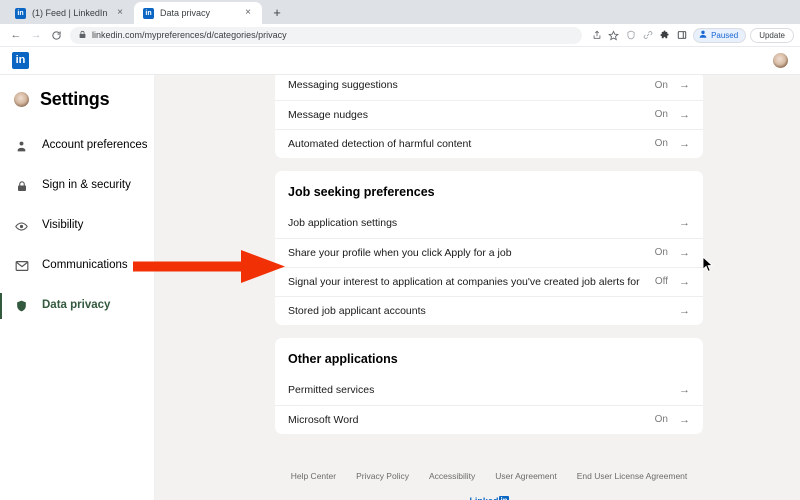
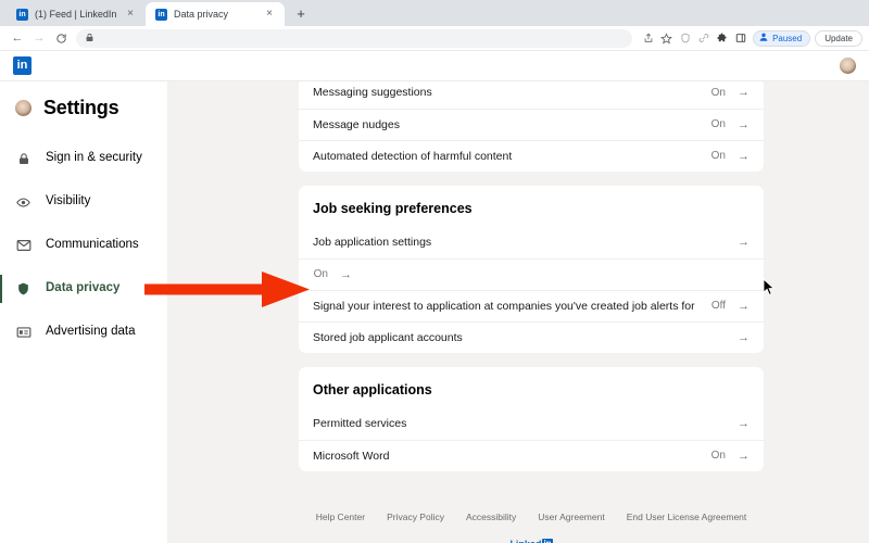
  (1) Feed | LinkedIn
  ×
  Data privacy
  ×
  +
  ←
  →
- linkedin.com/mypreferences/d/categories/privacy
  Paused
  Update
  in
  Settings
- Account preferences
  Sign in & security
  Visibility
  Communications
  Data privacy
+ Advertising data
  Messaging suggestions
  On
  →
  Message nudges
  On
  →
  Automated detection of harmful content
  On
  →
  Job seeking preferences
  Job application settings
  →
- Share your profile when you click Apply for a job
  On
  →
  Signal your interest to application at companies you've created job alerts for
  Off
  →
  Stored job applicant accounts
  →
  Other applications
  Permitted services
  →
  Microsoft Word
  On
  →
  Help Center
  Privacy Policy
  Accessibility
  User Agreement
  End User License Agreement
